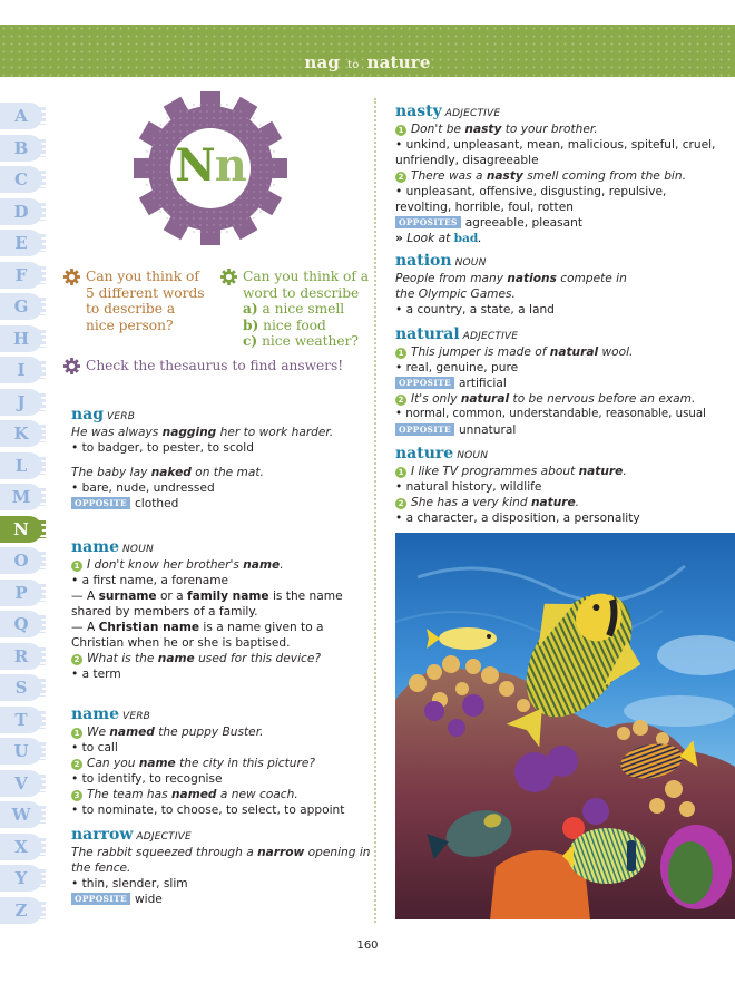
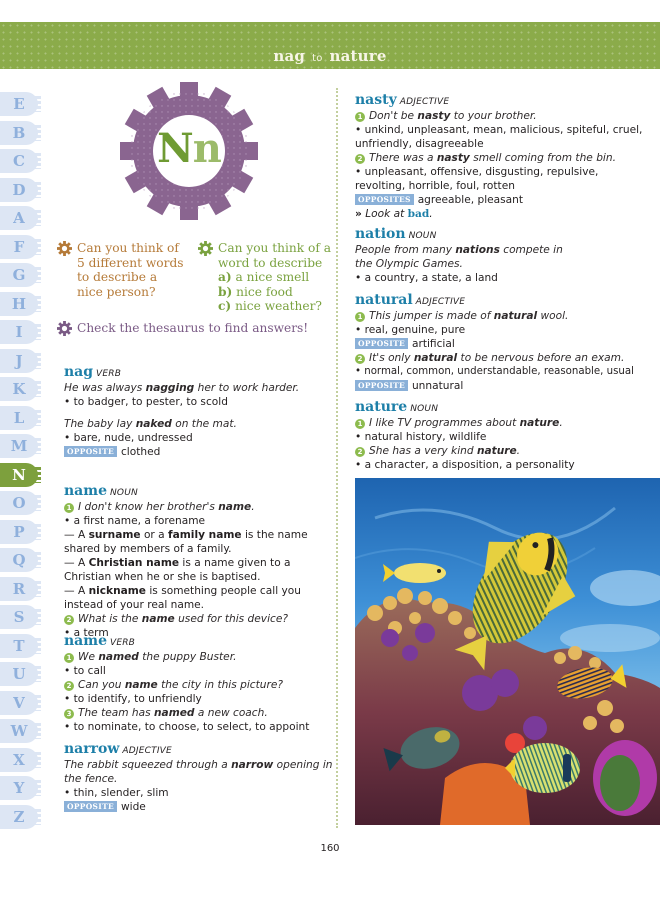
  nag to nature
- A
+ E
  B
  C
  D
- E
+ A
  F
  G
  H
  I
  J
  K
  L
  M
  N
  O
  P
  Q
  R
  S
  T
  U
  V
  W
  X
  Y
  Z
  Nn
  Can you think of
  5 different words
  to describe a
  nice person?
  Can you think of a
  word to describe
  a) a nice smell
  b) nice food
  c) nice weather?
  Check the thesaurus to find answers!
  nag VERB
  He was always nagging her to work harder.
  • to badger, to pester, to scold
  The baby lay naked on the mat.
  • bare, nude, undressed
  OPPOSITE clothed
  name NOUN
  1 I don't know her brother's name.
  • a first name, a forename
  — A surname or a family name is the name shared by members of a family.
  — A Christian name is a name given to a Christian when he or she is baptised.
+ — A nickname is something people call you instead of your real name.
  2 What is the name used for this device?
  • a term
  name VERB
  1 We named the puppy Buster.
  • to call
  2 Can you name the city in this picture?
- • to identify, to recognise
+ • to identify, to unfriendly
  3 The team has named a new coach.
  • to nominate, to choose, to select, to appoint
  narrow ADJECTIVE
  The rabbit squeezed through a narrow opening in the fence.
  • thin, slender, slim
  OPPOSITE wide
  nasty ADJECTIVE
  1 Don't be nasty to your brother.
  • unkind, unpleasant, mean, malicious, spiteful, cruel, unfriendly, disagreeable
  2 There was a nasty smell coming from the bin.
  • unpleasant, offensive, disgusting, repulsive, revolting, horrible, foul, rotten
  OPPOSITES agreeable, pleasant
  » Look at bad.
  nation NOUN
  People from many nations compete in the Olympic Games.
  • a country, a state, a land
  natural ADJECTIVE
  1 This jumper is made of natural wool.
  • real, genuine, pure
  OPPOSITE artificial
  2 It's only natural to be nervous before an exam.
  • normal, common, understandable, reasonable, usual
  OPPOSITE unnatural
  nature NOUN
  1 I like TV programmes about nature.
  • natural history, wildlife
  2 She has a very kind nature.
  • a character, a disposition, a personality
  160
